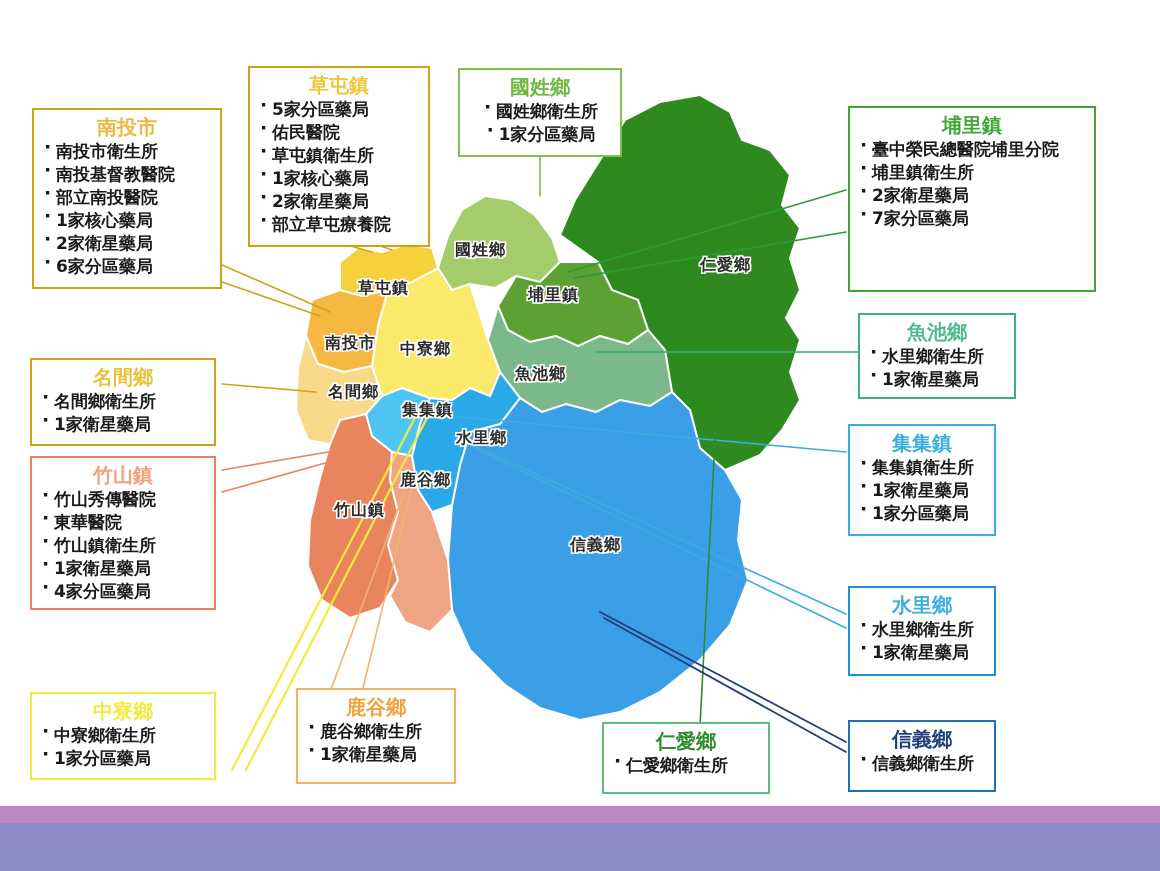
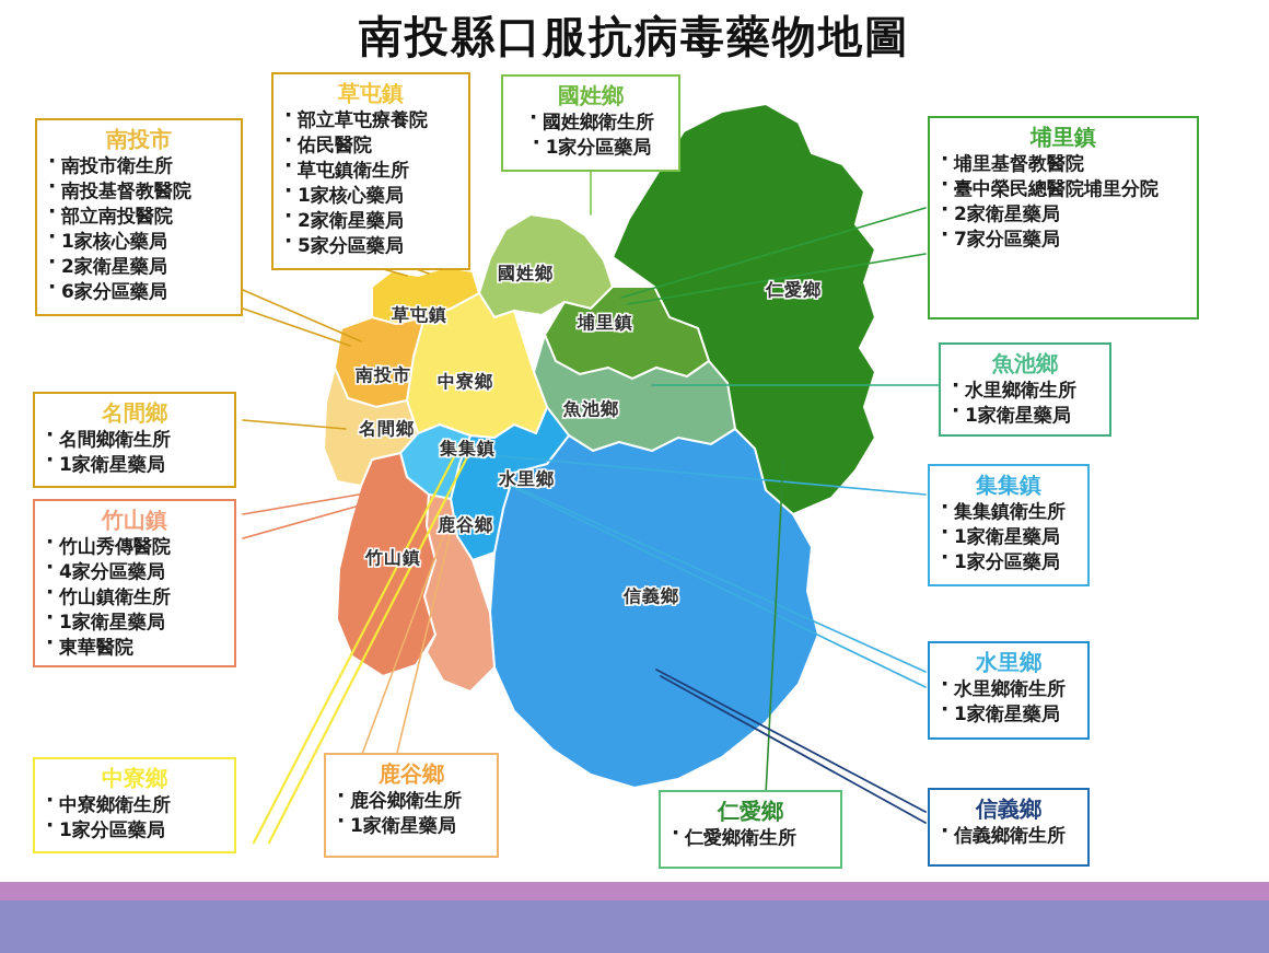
+ 南投縣口服抗病毒藥物地圖
  草屯鎮
  南投市
  中寮鄉
  名間鄉
  國姓鄉
  埔里鎮
  仁愛鄉
  魚池鄉
  集集鎮
  水里鄉
  信義鄉
  竹山鎮
  鹿谷鄉
  南投市
  南投市衛生所
  南投基督教醫院
  部立南投醫院
  1家核心藥局
  2家衛星藥局
  6家分區藥局
  草屯鎮
- 5家分區藥局
+ 部立草屯療養院
  佑民醫院
  草屯鎮衛生所
  1家核心藥局
  2家衛星藥局
- 部立草屯療養院
+ 5家分區藥局
  國姓鄉
  國姓鄉衛生所 1家分區藥局
  埔里鎮
+ 埔里基督教醫院
  臺中榮民總醫院埔里分院
- 埔里鎮衛生所
  2家衛星藥局
  7家分區藥局
  魚池鄉
  水里鄉衛生所
  1家衛星藥局
  集集鎮
  集集鎮衛生所
  1家衛星藥局
  1家分區藥局
  水里鄉
  水里鄉衛生所
  1家衛星藥局
  信義鄉
  信義鄉衛生所
  仁愛鄉
  仁愛鄉衛生所
  名間鄉
  名間鄉衛生所
  1家衛星藥局
  竹山鎮
  竹山秀傳醫院
- 東華醫院
+ 4家分區藥局
  竹山鎮衛生所
  1家衛星藥局
- 4家分區藥局
+ 東華醫院
  中寮鄉
  中寮鄉衛生所
  1家分區藥局
  鹿谷鄉
  鹿谷鄉衛生所
  1家衛星藥局
